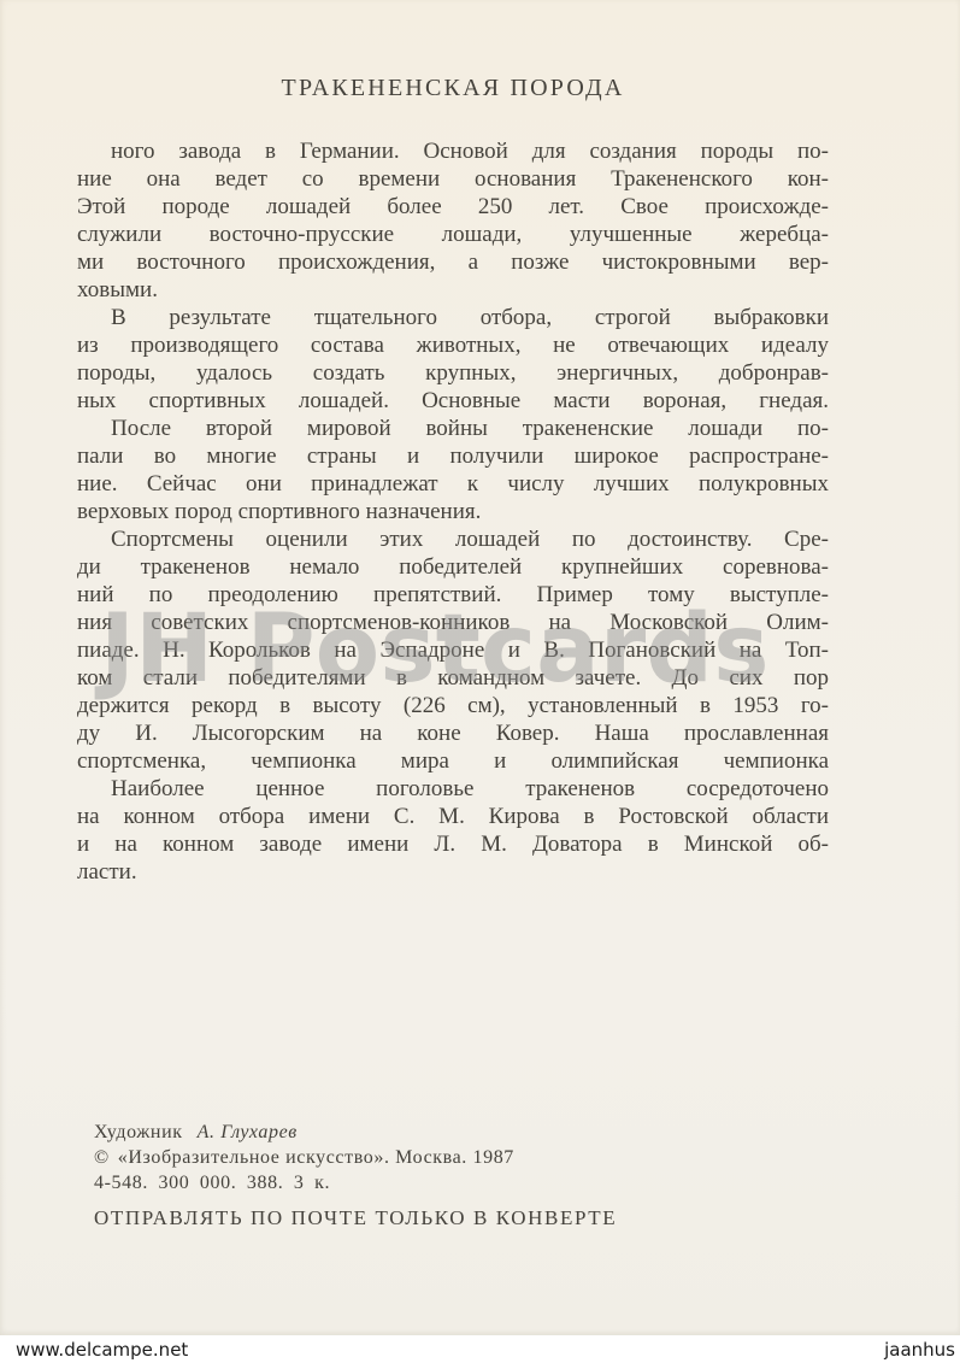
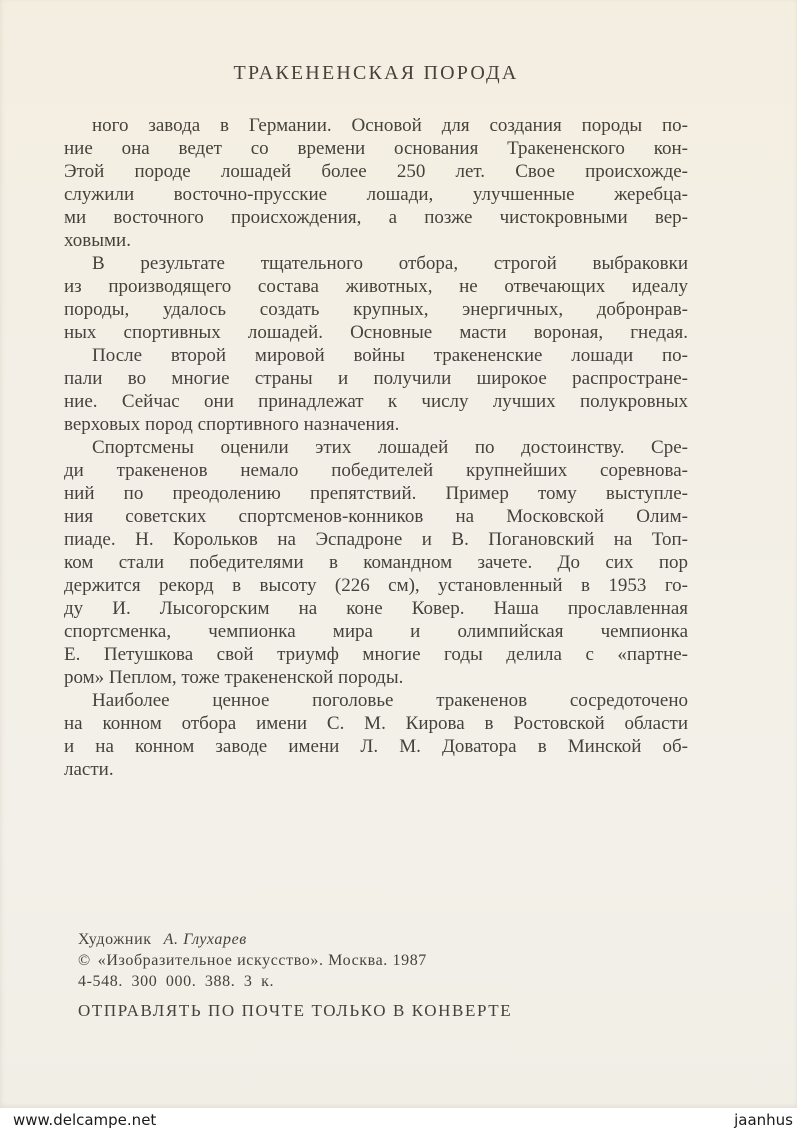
  ТРАКЕНЕНСКАЯ ПОРОДА
  ного завода в Германии. Основой для создания породы по-
  ние она ведет со времени основания Тракененского кон-
  Этой породе лошадей более 250 лет. Свое происхожде-
  служили восточно-прусские лошади, улучшенные жеребца-
  ми восточного происхождения, а позже чистокровными вер-
  ховыми.
  В результате тщательного отбора, строгой выбраковки
  из производящего состава животных, не отвечающих идеалу
  породы, удалось создать крупных, энергичных, добронрав-
  ных спортивных лошадей. Основные масти вороная, гнедая.
  После второй мировой войны тракененские лошади по-
  пали во многие страны и получили широкое распростране-
  ние. Сейчас они принадлежат к числу лучших полукровных
  верховых пород спортивного назначения.
  Спортсмены оценили этих лошадей по достоинству. Сре-
  ди тракененов немало победителей крупнейших соревнова-
  ний по преодолению препятствий. Пример тому выступле-
  ния советских спортсменов-конников на Московской Олим-
  пиаде. Н. Корольков на Эспадроне и В. Погановский на Топ-
  ком стали победителями в командном зачете. До сих пор
  держится рекорд в высоту (226 см), установленный в 1953 го-
  ду И. Лысогорским на коне Ковер. Наша прославленная
  спортсменка, чемпионка мира и олимпийская чемпионка
+ Е. Петушкова свой триумф многие годы делила с «партне-
+ ром» Пеплом, тоже тракененской породы.
  Наиболее ценное поголовье тракененов сосредоточено
  на конном отбора имени С. М. Кирова в Ростовской области
  и на конном заводе имени Л. М. Доватора в Минской об-
  ласти.
- JH Postcards
  Художник А. Глухарев
  © «Изобразительное искусство». Москва. 1987
  4-548. 300 000. 388. 3 к.
  ОТПРАВЛЯТЬ ПО ПОЧТЕ ТОЛЬКО В КОНВЕРТЕ
  www.delcampe.net
  jaanhus
